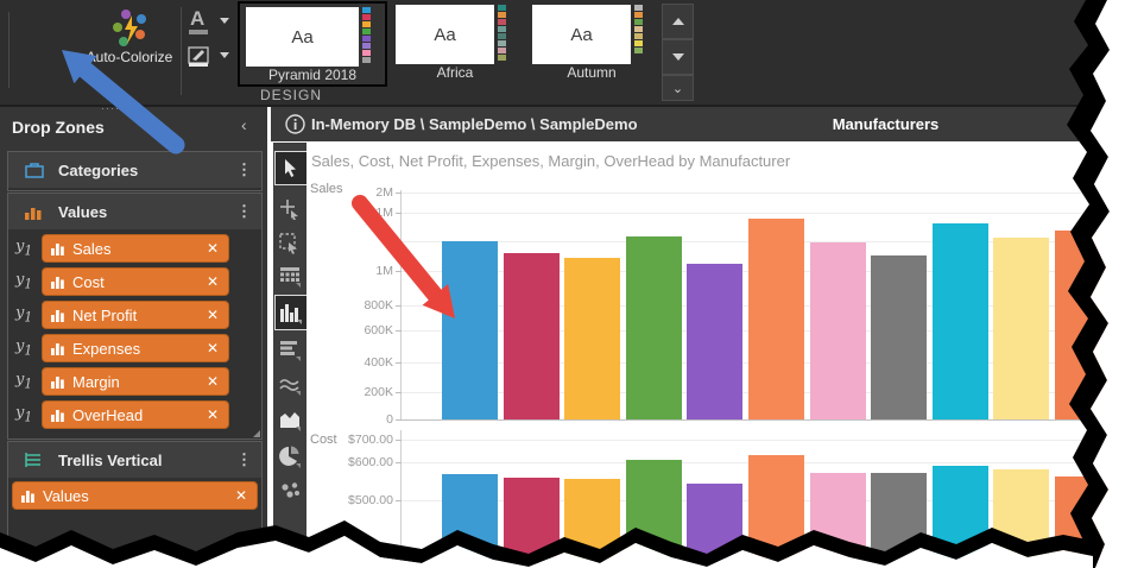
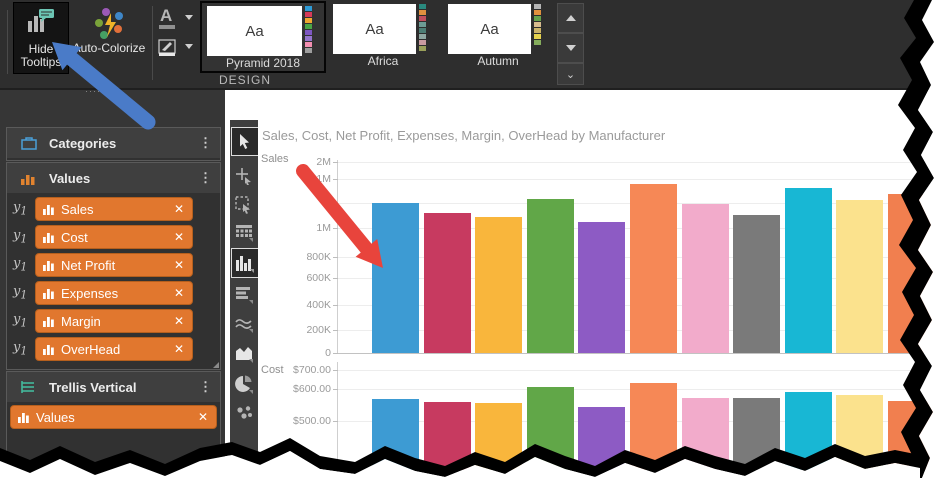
+ Hide
+ Tooltips
  uto-Colorize
  A
  Aa
  Pyramid 2018
  Aa
  Africa
  Aa
  Autumn
  ⌄
  DESIGN
- In-Memory DB \ SampleDemo \ SampleDemo
- Manufacturers
- Drop Zones
- ‹
  Categories
  ⋮
  Values
  ⋮
  y1
  Sales
  ✕
  y1
  Cost
  ✕
  y1
  Net Profit
  ✕
  y1
  Expenses
  ✕
  y1
  Margin
  ✕
  y1
  OverHead
  ✕
  Trellis Vertical
  ⋮
  Values
  ✕
  Sales, Cost, Net Profit, Expenses, Margin, OverHead by Manufacturer
  Sales
  Cost
  2M
  1M
  1M
  800K
  600K
  400K
  200K
  0
  $700.00
  $600.00
  $500.00
